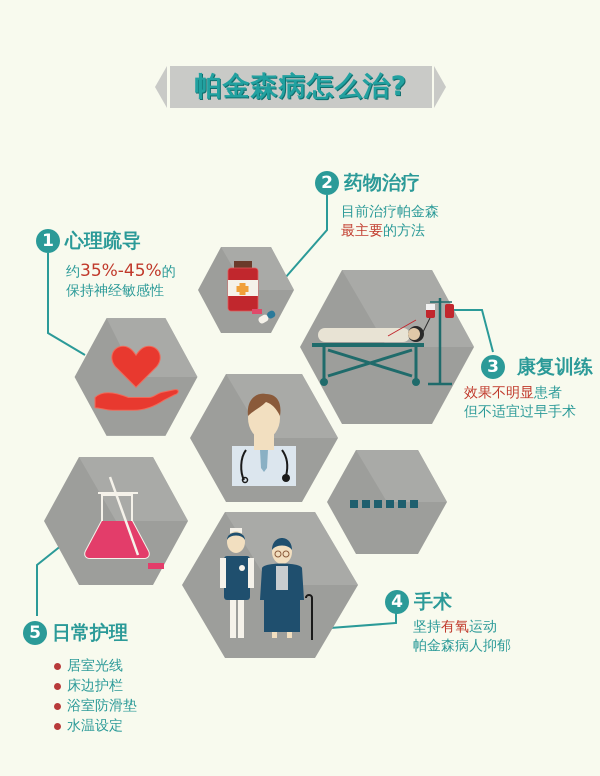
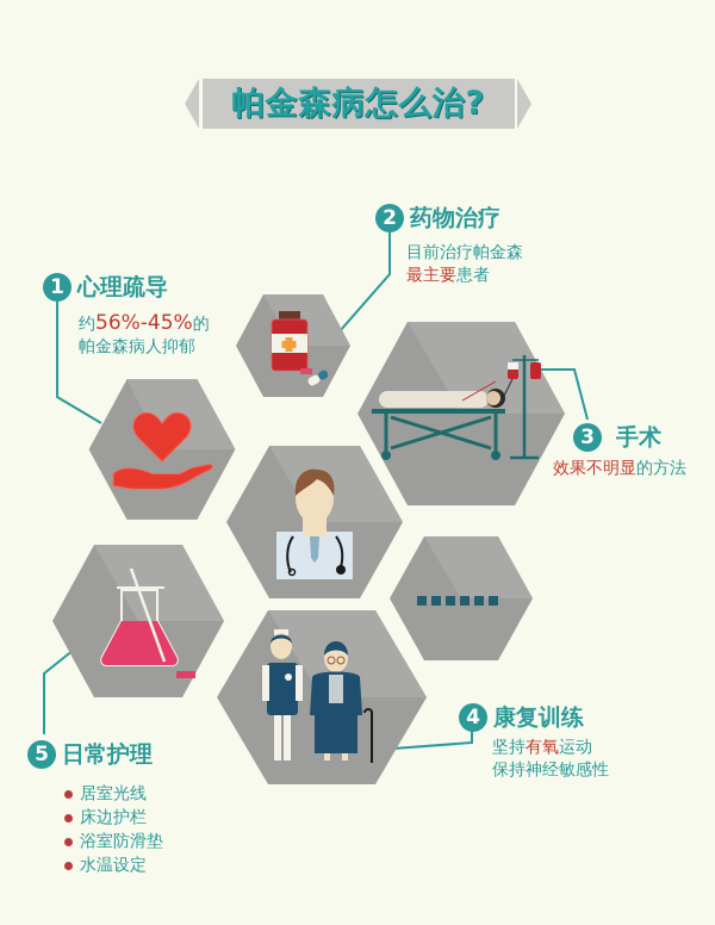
  帕金森病怎么治?
  1
  心理疏导
- 约35%-45%的
+ 约56%-45%的
- 保持神经敏感性
+ 帕金森病人抑郁
  2
  药物治疗
  目前治疗帕金森
- 最主要的方法
+ 最主要患者
  3
- 康复训练
+ 手术
- 效果不明显患者
+ 效果不明显的方法
- 但不适宜过早手术
  4
- 手术
+ 康复训练
  坚持有氧运动
- 帕金森病人抑郁
+ 保持神经敏感性
  5
  日常护理
  居室光线
  床边护栏
  浴室防滑垫
  水温设定
